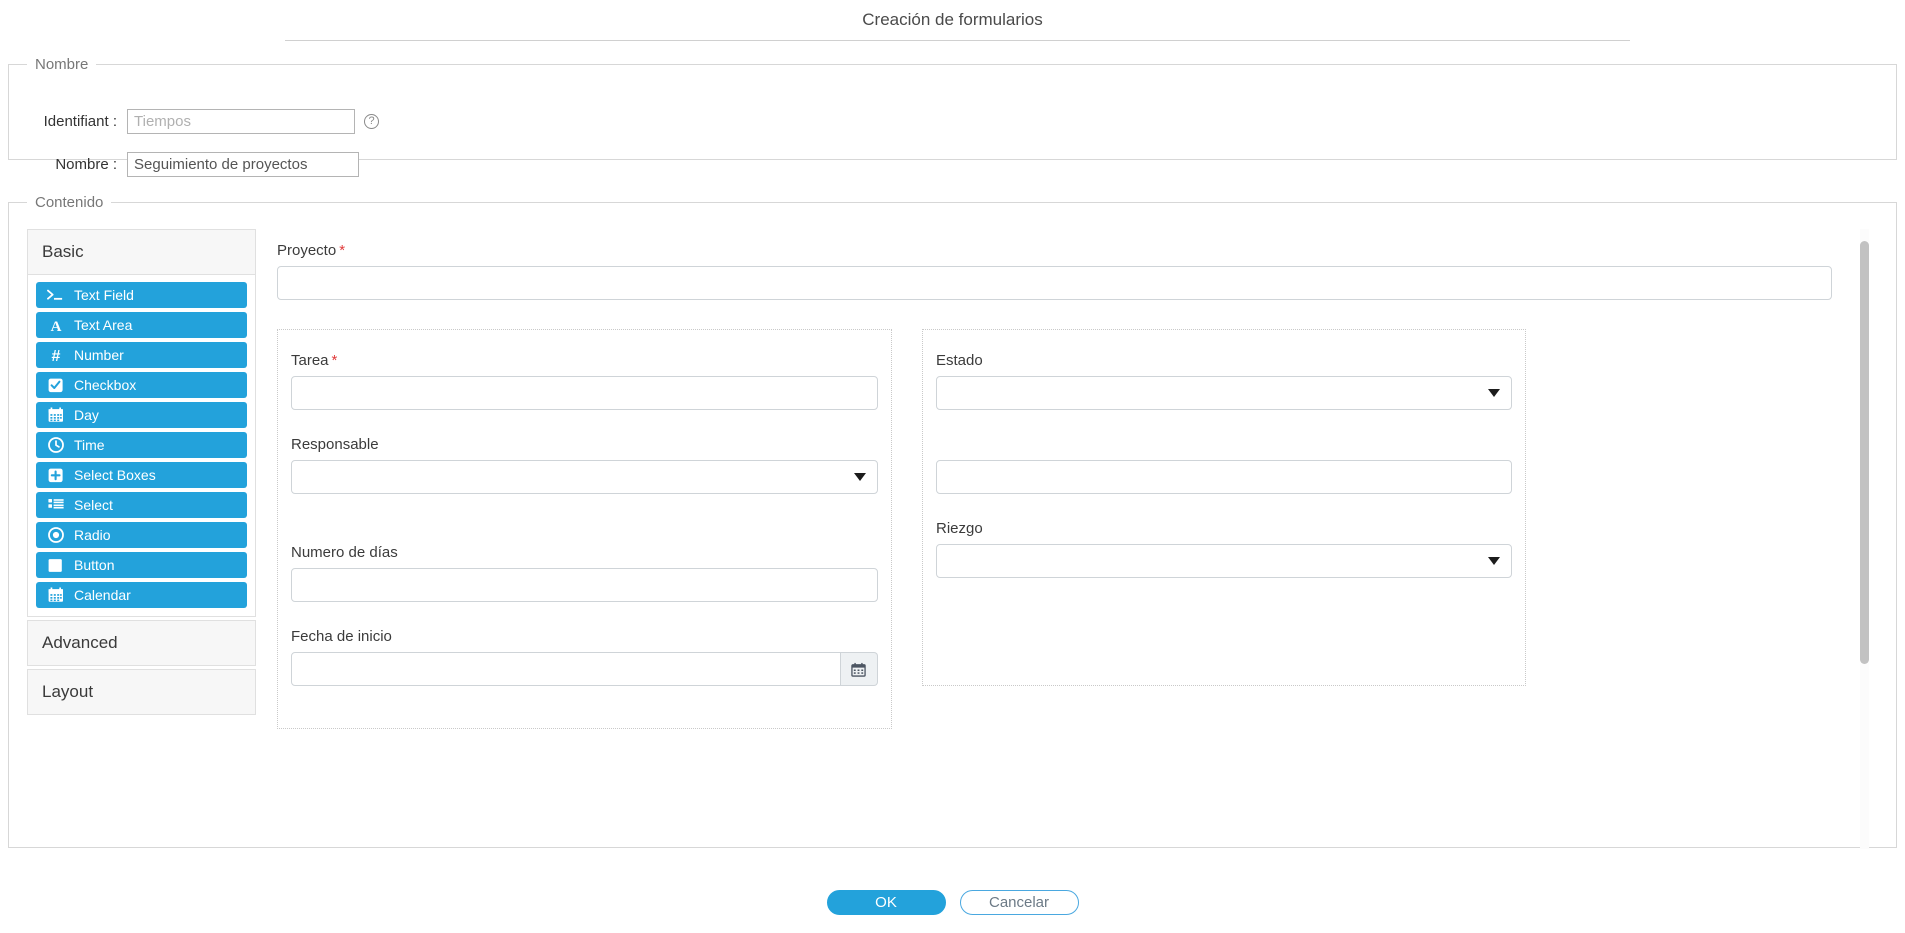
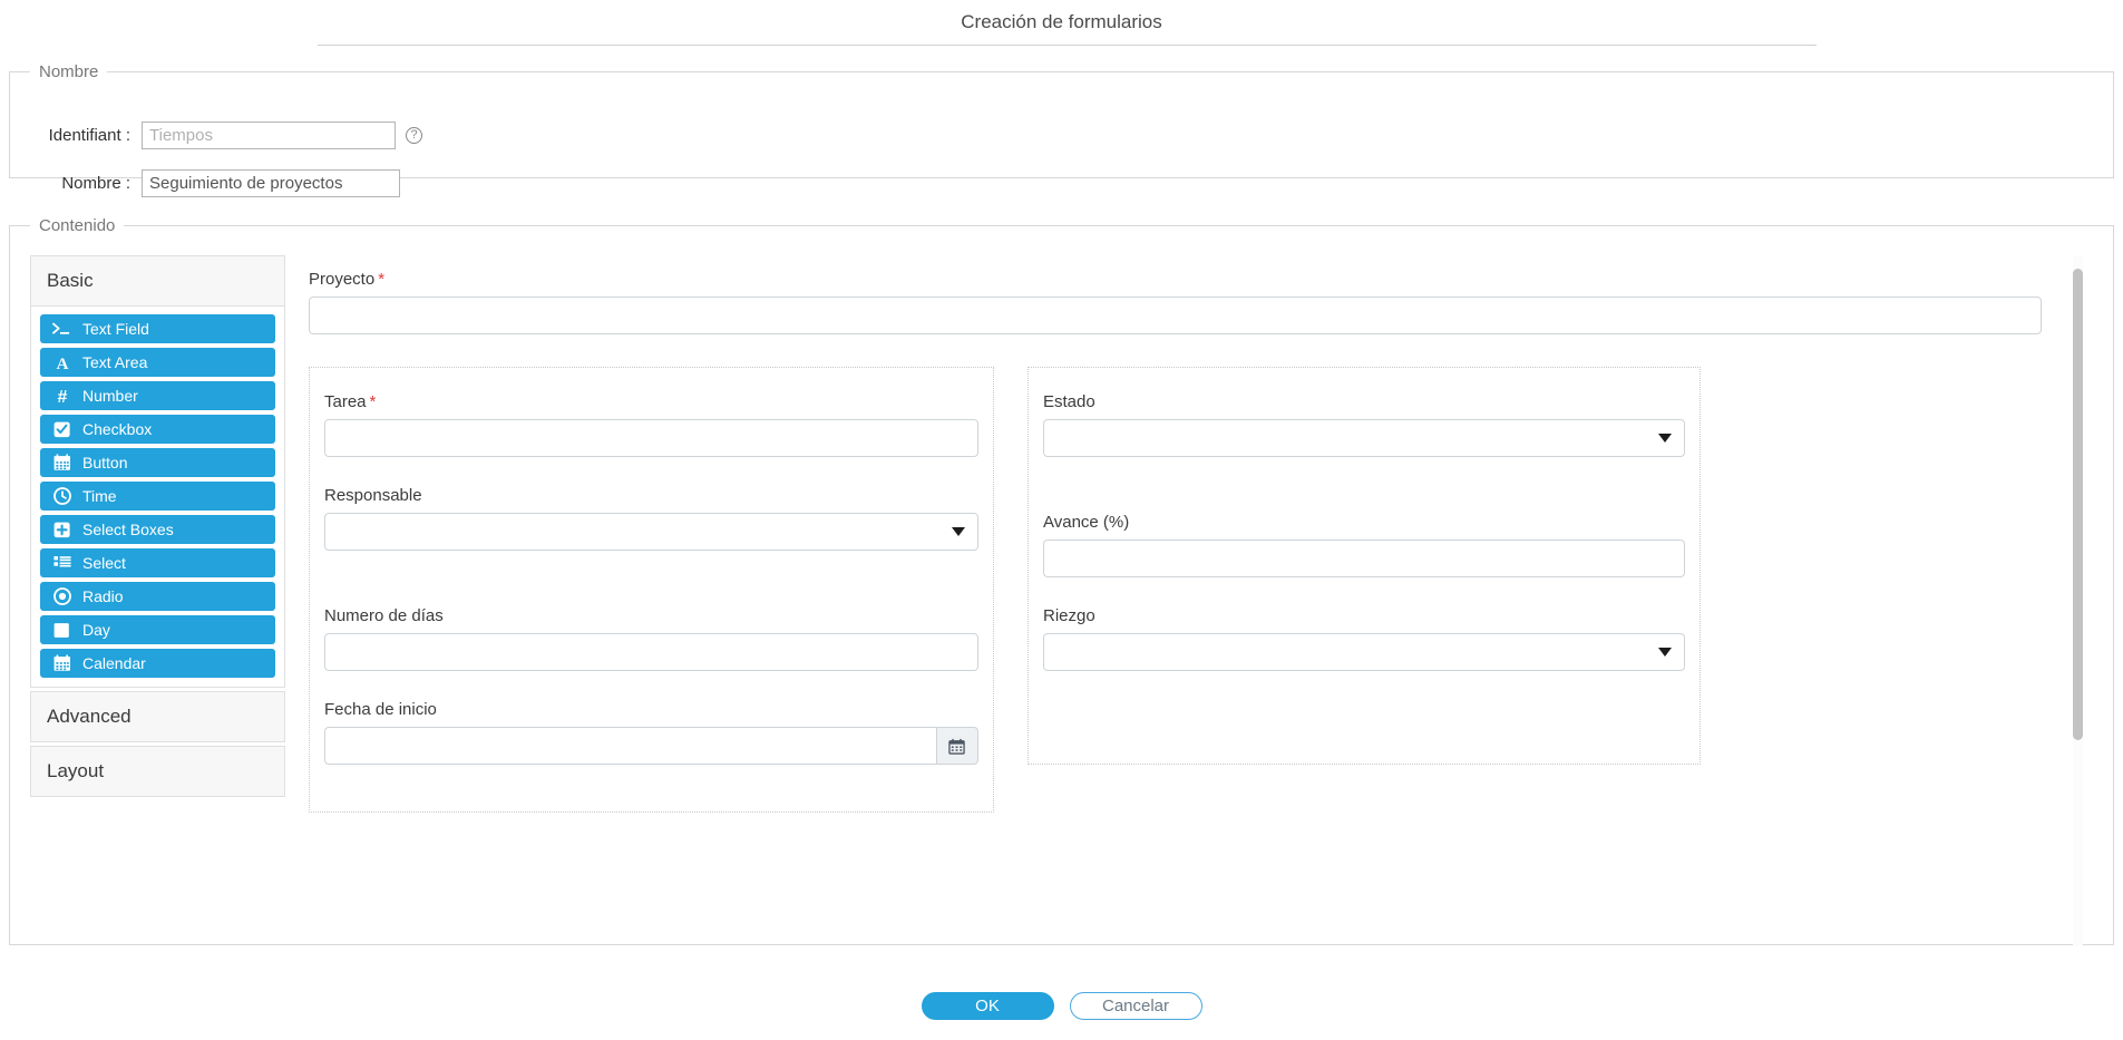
  Creación de formularios
  Nombre
  Identifiant :
  Tiempos
  ?
  Nombre :
  Seguimiento de proyectos
  Contenido
  Basic
  Text Field
  A
  Text Area
  #
  Number
  Checkbox
- Day
+ Button
  Time
  Select Boxes
  Select
  Radio
- Button
+ Day
  Calendar
  Advanced
  Layout
  Proyecto *
  Tarea *
  Responsable
  Numero de días
  Fecha de inicio
  Estado
+ Avance (%)
  Riezgo
  OK
  Cancelar
